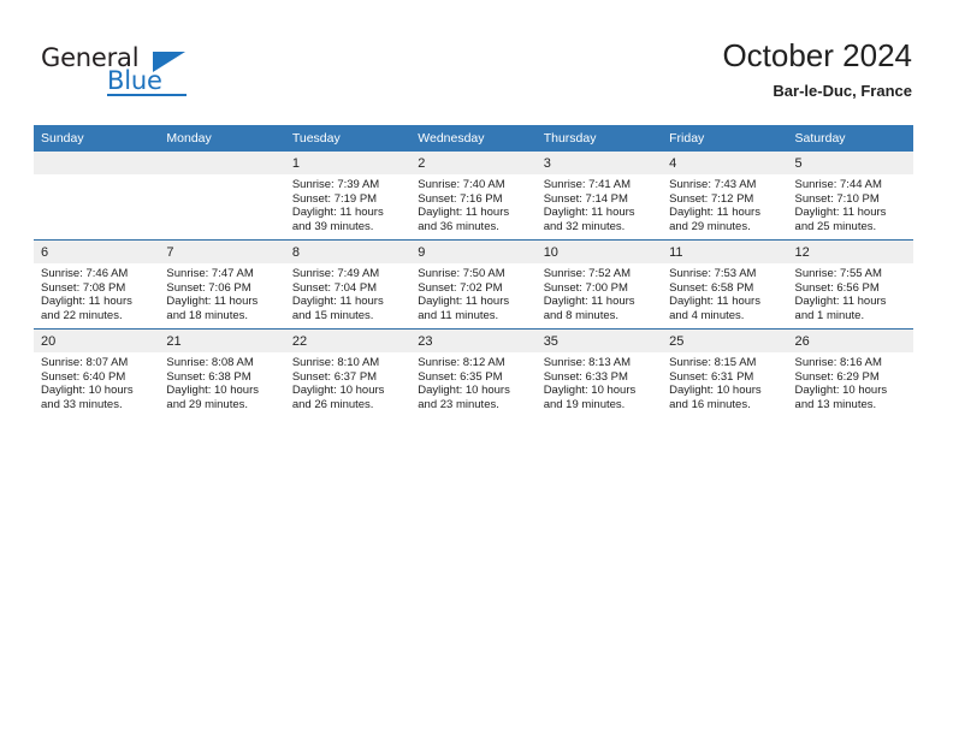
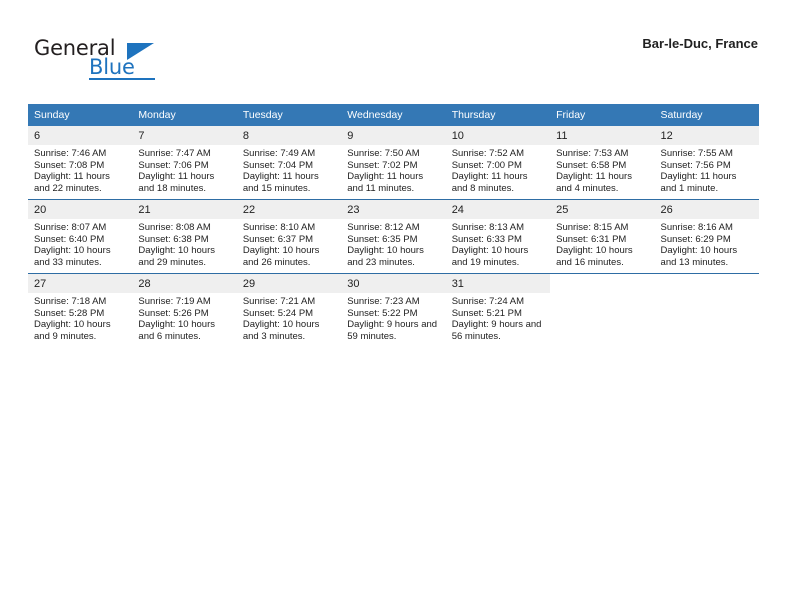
  General
  Blue
- October 2024
  Bar-le-Duc, France
  Sunday	Monday	Tuesday	Wednesday	Thursday	Friday	Saturday
- 		1Sunrise: 7:39 AMSunset: 7:19 PMDaylight: 11 hours and 39 minutes.	2Sunrise: 7:40 AMSunset: 7:16 PMDaylight: 11 hours and 36 minutes.	3Sunrise: 7:41 AMSunset: 7:14 PMDaylight: 11 hours and 32 minutes.	4Sunrise: 7:43 AMSunset: 7:12 PMDaylight: 11 hours and 29 minutes.	5Sunrise: 7:44 AMSunset: 7:10 PMDaylight: 11 hours and 25 minutes.
- 6Sunrise: 7:46 AMSunset: 7:08 PMDaylight: 11 hours and 22 minutes.	7Sunrise: 7:47 AMSunset: 7:06 PMDaylight: 11 hours and 18 minutes.	8Sunrise: 7:49 AMSunset: 7:04 PMDaylight: 11 hours and 15 minutes.	9Sunrise: 7:50 AMSunset: 7:02 PMDaylight: 11 hours and 11 minutes.	10Sunrise: 7:52 AMSunset: 7:00 PMDaylight: 11 hours and 8 minutes.	11Sunrise: 7:53 AMSunset: 6:58 PMDaylight: 11 hours and 4 minutes.	12Sunrise: 7:55 AMSunset: 6:56 PMDaylight: 11 hours and 1 minute.
+ 6Sunrise: 7:46 AMSunset: 7:08 PMDaylight: 11 hours and 22 minutes.	7Sunrise: 7:47 AMSunset: 7:06 PMDaylight: 11 hours and 18 minutes.	8Sunrise: 7:49 AMSunset: 7:04 PMDaylight: 11 hours and 15 minutes.	9Sunrise: 7:50 AMSunset: 7:02 PMDaylight: 11 hours and 11 minutes.	10Sunrise: 7:52 AMSunset: 7:00 PMDaylight: 11 hours and 8 minutes.	11Sunrise: 7:53 AMSunset: 6:58 PMDaylight: 11 hours and 4 minutes.	12Sunrise: 7:55 AMSunset: 7:56 PMDaylight: 11 hours and 1 minute.
- 20Sunrise: 8:07 AMSunset: 6:40 PMDaylight: 10 hours and 33 minutes.	21Sunrise: 8:08 AMSunset: 6:38 PMDaylight: 10 hours and 29 minutes.	22Sunrise: 8:10 AMSunset: 6:37 PMDaylight: 10 hours and 26 minutes.	23Sunrise: 8:12 AMSunset: 6:35 PMDaylight: 10 hours and 23 minutes.	35Sunrise: 8:13 AMSunset: 6:33 PMDaylight: 10 hours and 19 minutes.	25Sunrise: 8:15 AMSunset: 6:31 PMDaylight: 10 hours and 16 minutes.	26Sunrise: 8:16 AMSunset: 6:29 PMDaylight: 10 hours and 13 minutes.
+ 20Sunrise: 8:07 AMSunset: 6:40 PMDaylight: 10 hours and 33 minutes.	21Sunrise: 8:08 AMSunset: 6:38 PMDaylight: 10 hours and 29 minutes.	22Sunrise: 8:10 AMSunset: 6:37 PMDaylight: 10 hours and 26 minutes.	23Sunrise: 8:12 AMSunset: 6:35 PMDaylight: 10 hours and 23 minutes.	24Sunrise: 8:13 AMSunset: 6:33 PMDaylight: 10 hours and 19 minutes.	25Sunrise: 8:15 AMSunset: 6:31 PMDaylight: 10 hours and 16 minutes.	26Sunrise: 8:16 AMSunset: 6:29 PMDaylight: 10 hours and 13 minutes.
+ 27Sunrise: 7:18 AMSunset: 5:28 PMDaylight: 10 hours and 9 minutes.	28Sunrise: 7:19 AMSunset: 5:26 PMDaylight: 10 hours and 6 minutes.	29Sunrise: 7:21 AMSunset: 5:24 PMDaylight: 10 hours and 3 minutes.	30Sunrise: 7:23 AMSunset: 5:22 PMDaylight: 9 hours and 59 minutes.	31Sunrise: 7:24 AMSunset: 5:21 PMDaylight: 9 hours and 56 minutes.
